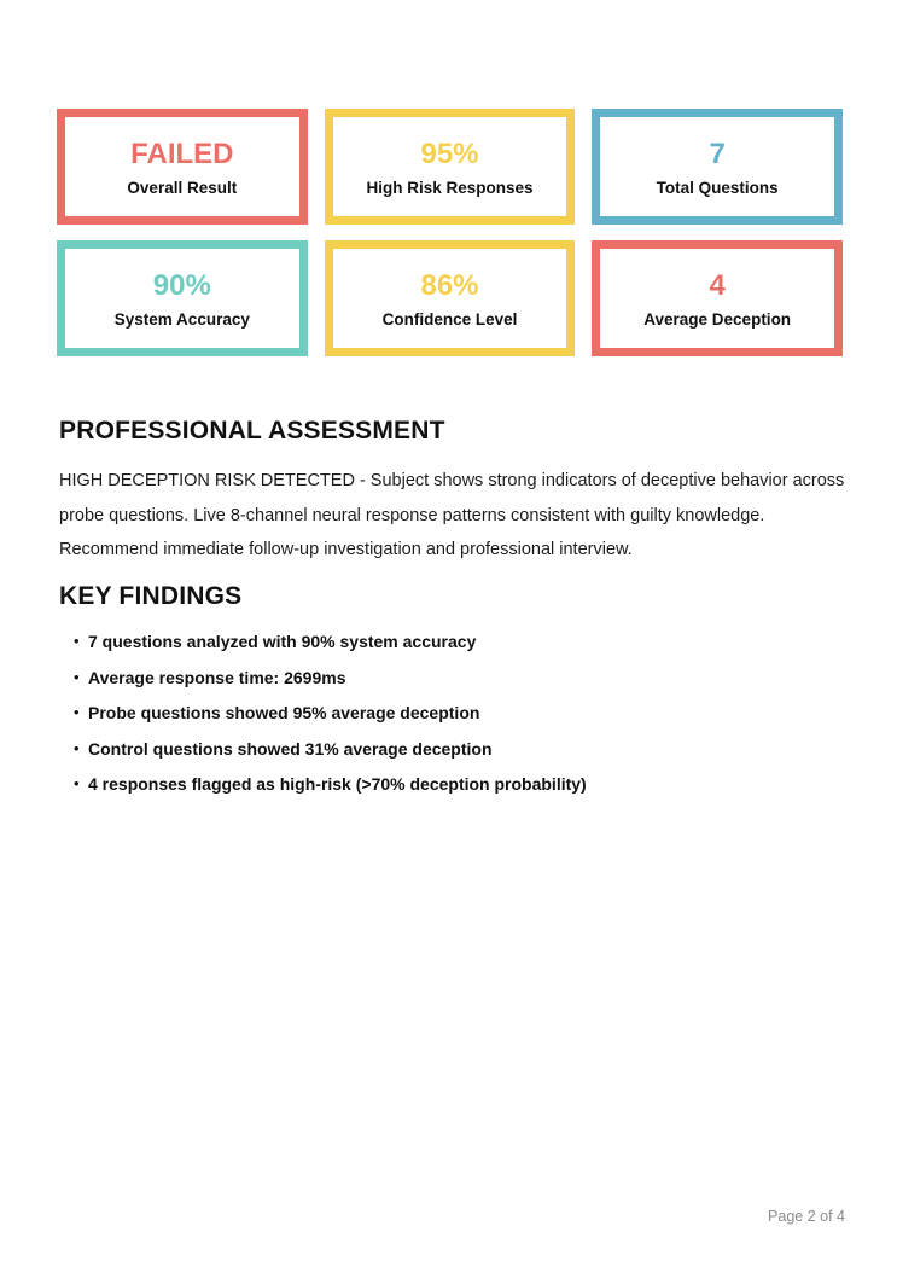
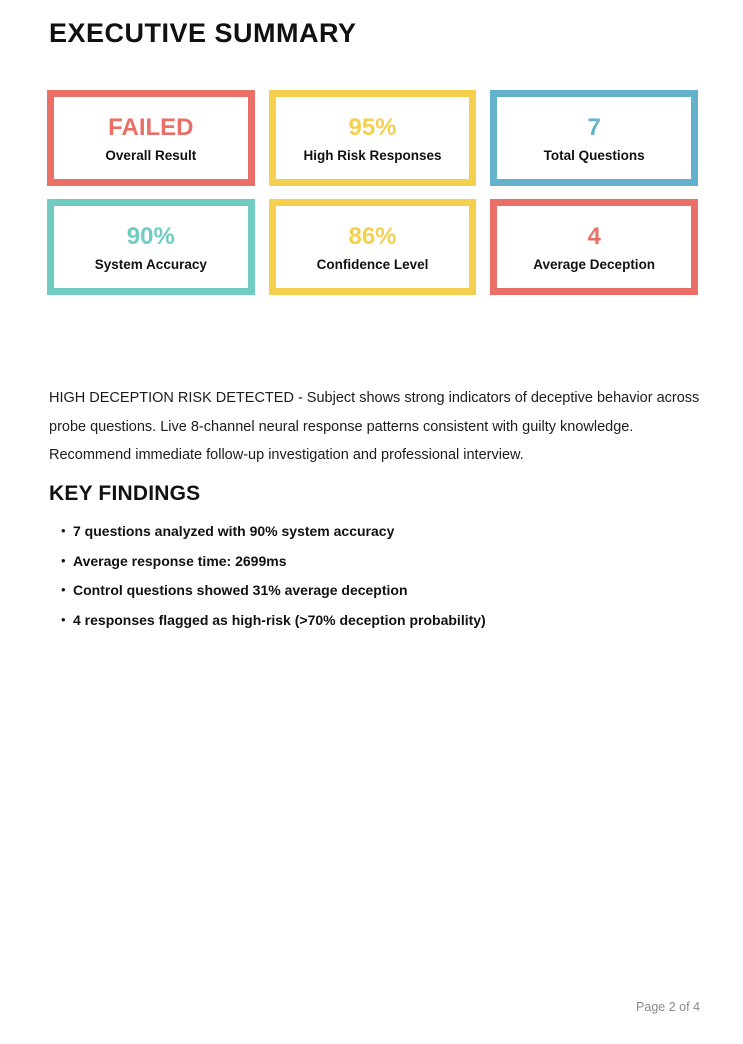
+ EXECUTIVE SUMMARY
  FAILED
  Overall Result
  95%
  High Risk Responses
  7
  Total Questions
  90%
  System Accuracy
  86%
  Confidence Level
  4
  Average Deception
- PROFESSIONAL ASSESSMENT
  HIGH DECEPTION RISK DETECTED - Subject shows strong indicators of deceptive behavior across probe questions. Live 8-channel neural response patterns consistent with guilty knowledge. Recommend immediate follow-up investigation and professional interview.
  KEY FINDINGS
  7 questions analyzed with 90% system accuracy
  Average response time: 2699ms
- Probe questions showed 95% average deception
  Control questions showed 31% average deception
  4 responses flagged as high-risk (>70% deception probability)
  Page 2 of 4
